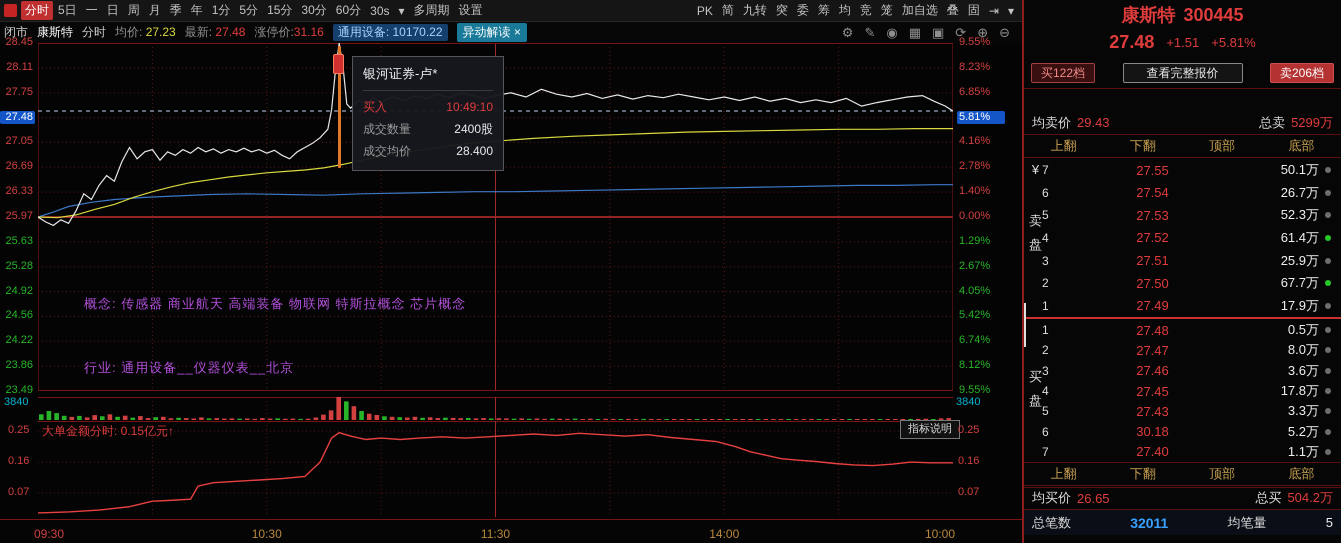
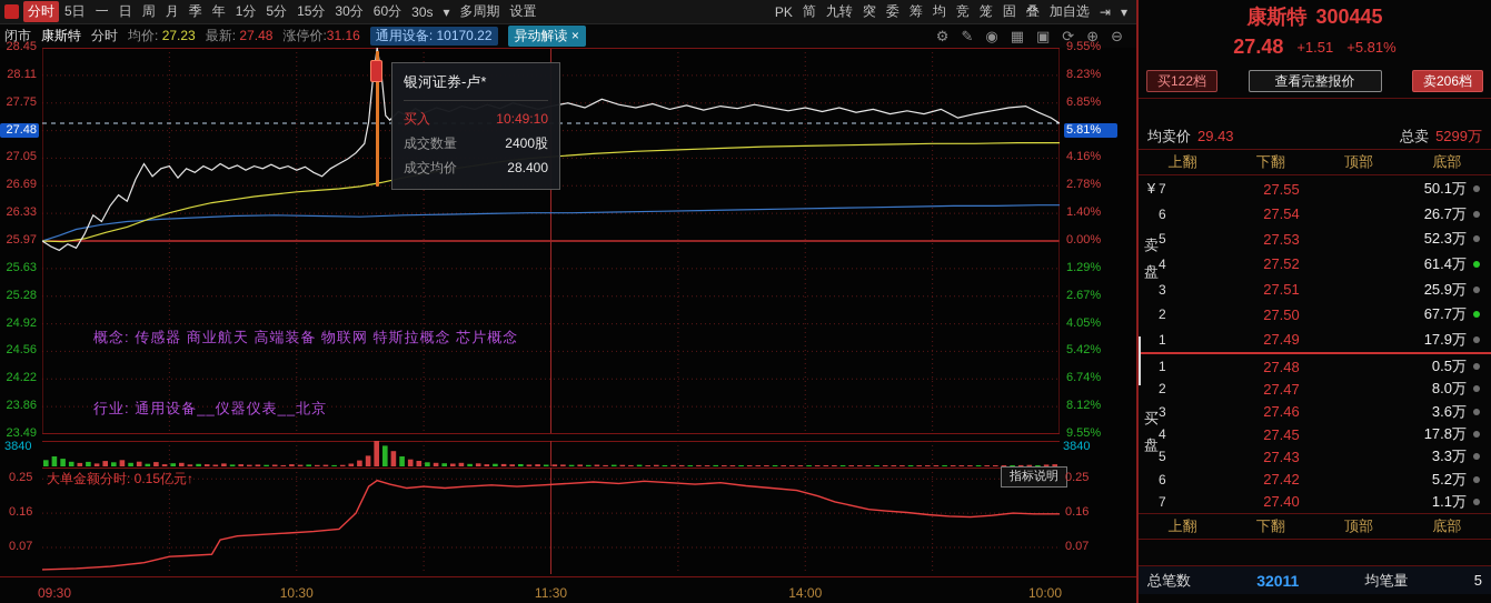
  分时
  5日
  一
  日
  周
  月
  季
  年
  1分
  5分
  15分
  30分
  60分
  30s
  ▾
  多周期
  设置
  PK
  简
  九转
  突
  委
  筹
  均
  竞
  笼
- 加自选
+ 固
  叠
- 固
+ 加自选
  ⇥
  ▾
  闭市
  康斯特
  分时
  均价: 27.23
  最新: 27.48
  涨停价:31.16
  通用设备: 10170.22
  异动解读 ×
  ⚙
  ✎
  ◉
  ▦
  ▣
  ⟳
  ⊕
  ⊖
  3840
  3840
  概念: 传感器 商业航天 高端装备 物联网 特斯拉概念 芯片概念
  行业: 通用设备__仪器仪表__北京
  大单金额分时: 0.15亿元↑
  指标说明
  09:30
  10:30
  11:30
  14:00
  10:00
  银河证券-卢*
  买入
  10:49:10
  成交数量
  2400股
  成交均价
  28.400
  康斯特
  300445
  27.48
  +1.51
  +5.81%
  买122档
  查看完整报价
  卖206档
  均卖价
  29.43
  总卖
  5299万
  上翻
  下翻
  顶部
  底部
  ¥
  卖
  盘
  买
  盘
  上翻
  下翻
  顶部
  底部
- 均买价
- 26.65
- 总买
- 504.2万
  总笔数
  32011
  均笔量
  5
  7
  27.55
  50.1万
  6
  27.54
  26.7万
  5
  27.53
  52.3万
  4
  27.52
  61.4万
  3
  27.51
  25.9万
  2
  27.50
  67.7万
  1
  27.49
  17.9万
  1
  27.48
  0.5万
  2
  27.47
  8.0万
  3
  27.46
  3.6万
  4
  27.45
  17.8万
  5
  27.43
  3.3万
  6
- 30.18
+ 27.42
  5.2万
  7
  27.40
  1.1万
  28.45
  28.11
  27.75
  27.48
  27.05
  26.69
  26.33
  25.97
  25.63
  25.28
  24.92
  24.56
  24.22
  23.86
  23.49
  9.55%
  8.23%
  6.85%
  5.81%
  4.16%
  2.78%
  1.40%
  0.00%
  1.29%
  2.67%
  4.05%
  5.42%
  6.74%
  8.12%
  9.55%
  0.25
  0.25
  0.16
  0.16
  0.07
  0.07
